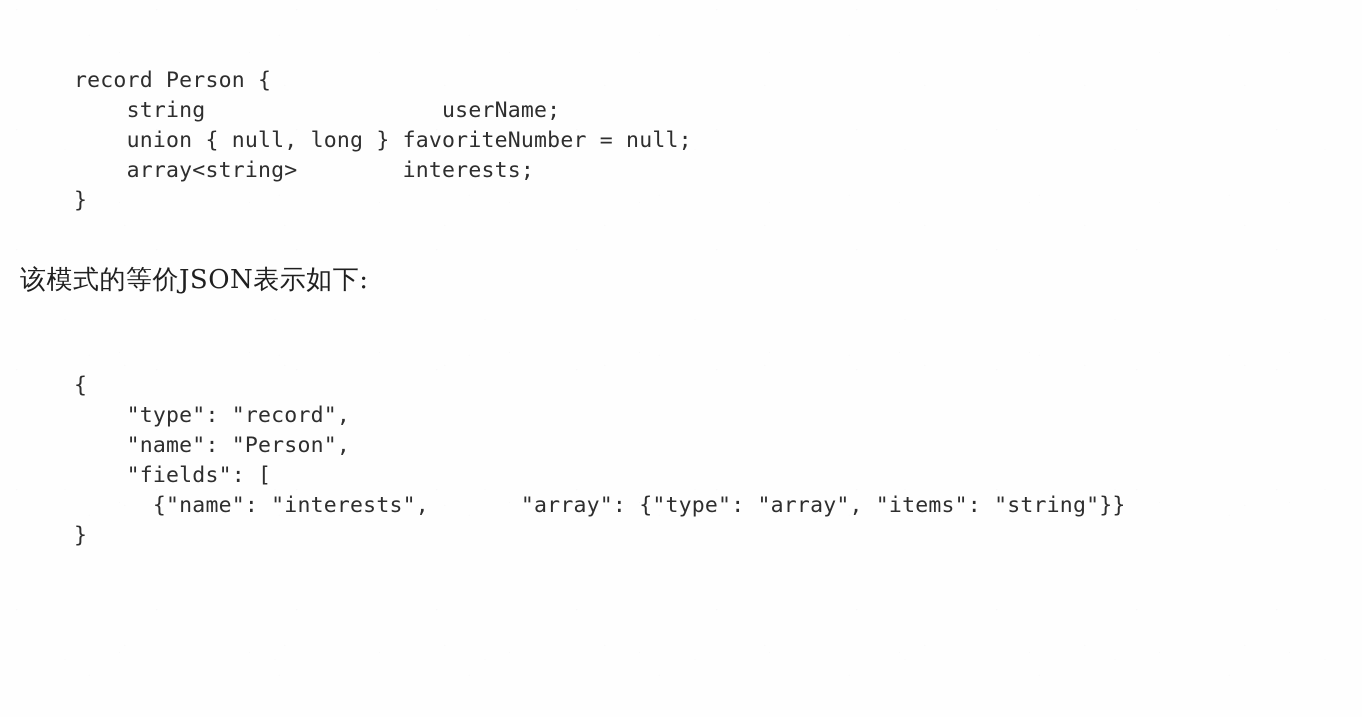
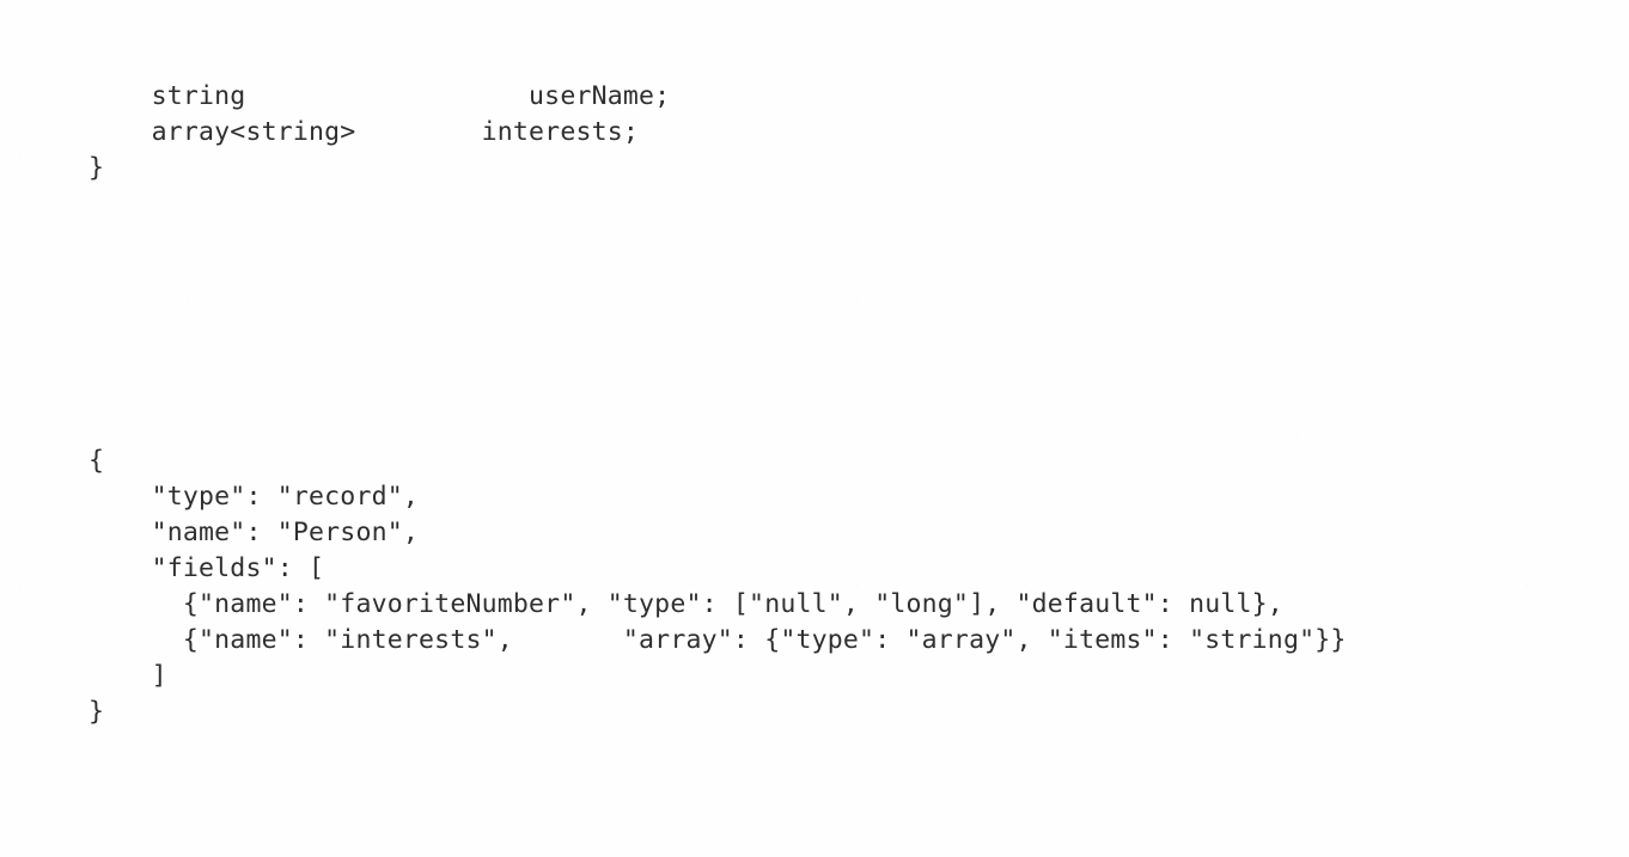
- record Person {
  string userName;
- union { null, long } favoriteNumber = null;
  array<string> interests;
  }
- 该模式的等价JSON表示如下:
  {
  "type": "record",
  "name": "Person",
  "fields": [
+ {"name": "favoriteNumber", "type": ["null", "long"], "default": null},
  {"name": "interests", "array": {"type": "array", "items": "string"}}
+ ]
  }
